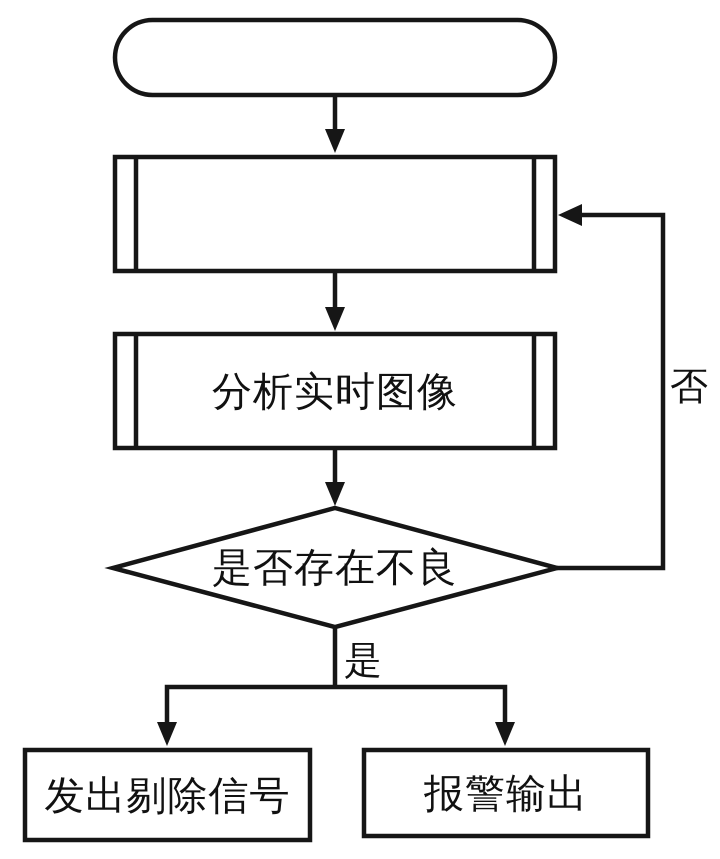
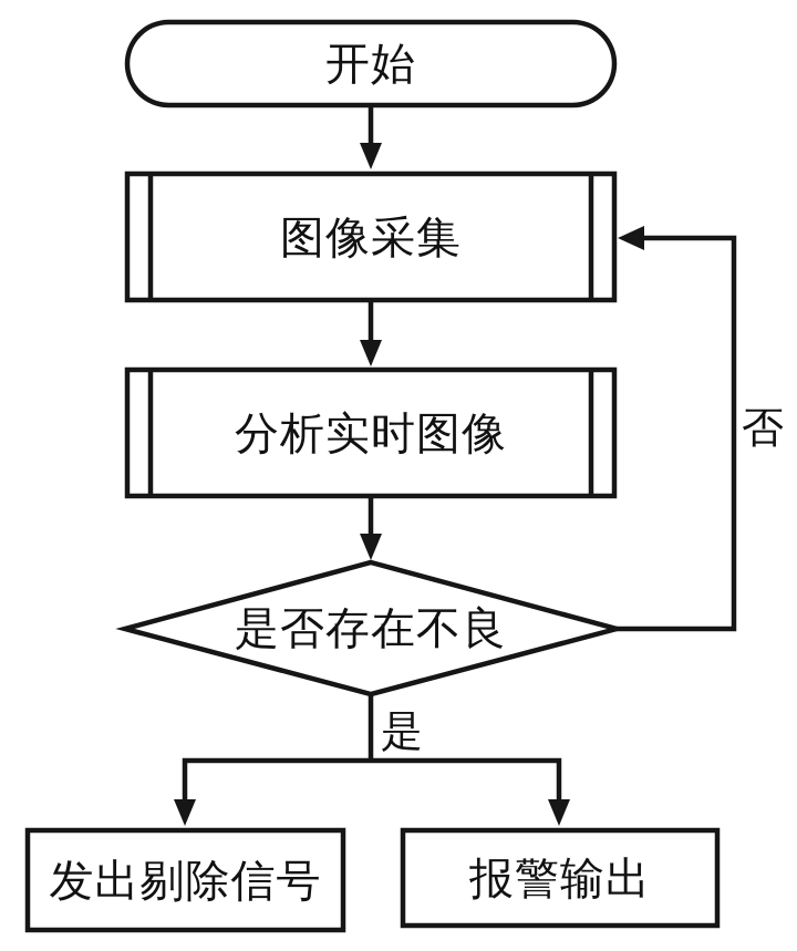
+ 开始
+ 图像采集
  分析实时图像
  是否存在不良
  是
  否
  发出剔除信号
  报警输出
